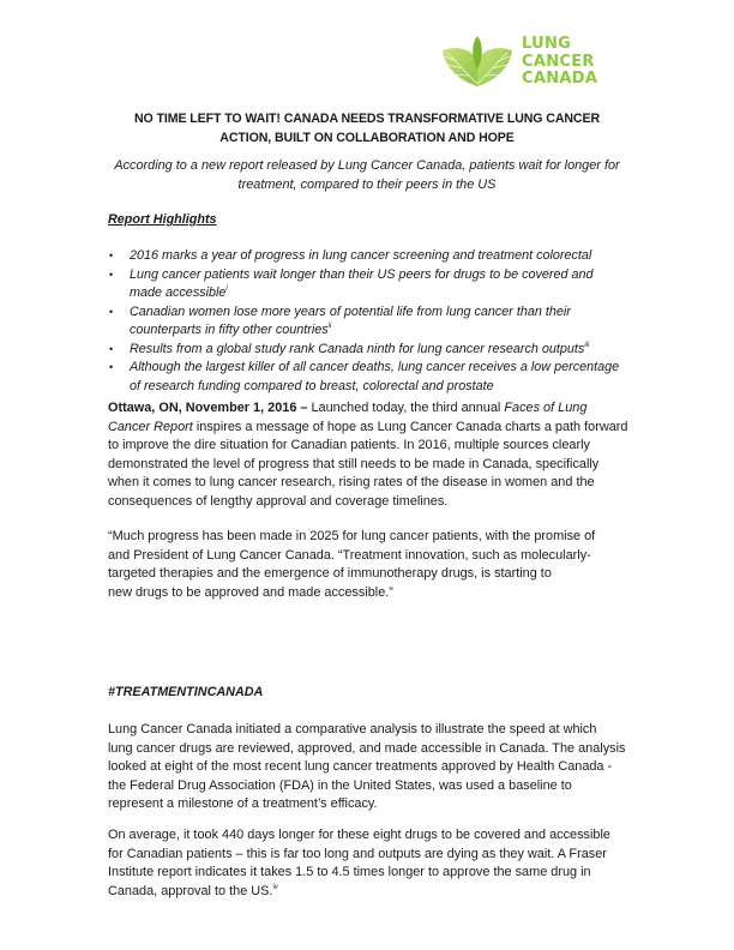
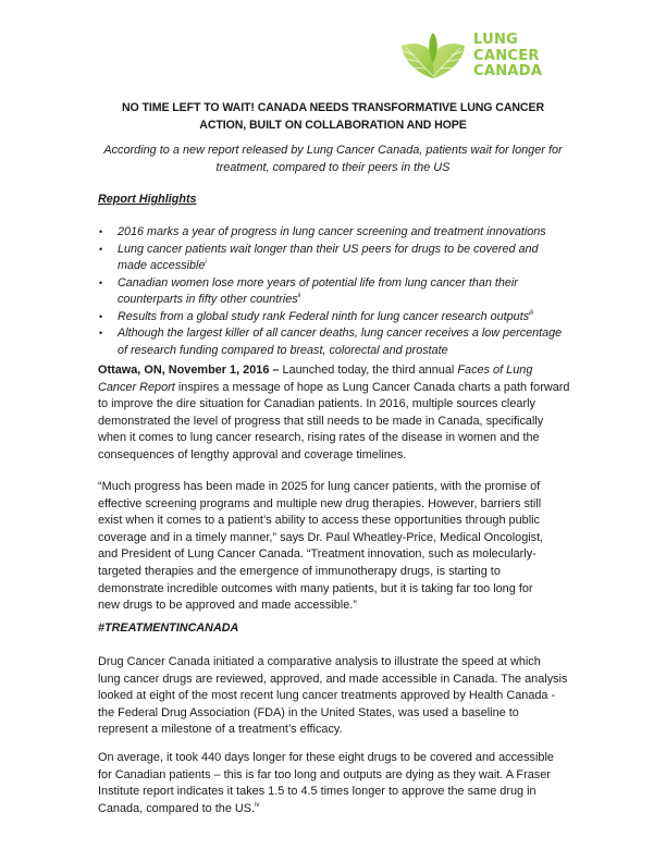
  LUNG
  CANCER
  CANADA
  NO TIME LEFT TO WAIT! CANADA NEEDS TRANSFORMATIVE LUNG CANCER
  ACTION, BUILT ON COLLABORATION AND HOPE
  According to a new report released by Lung Cancer Canada, patients wait for longer for
  treatment, compared to their peers in the US
  Report Highlights
  •
- 2016 marks a year of progress in lung cancer screening and treatment colorectal
+ 2016 marks a year of progress in lung cancer screening and treatment innovations
  •
  Lung cancer patients wait longer than their US peers for drugs to be covered and
  made accessible
  •
  Canadian women lose more years of potential life from lung cancer than their
  counterparts in fifty other countries
  •
- Results from a global study rank Canada ninth for lung cancer research outputs
+ Results from a global study rank Federal ninth for lung cancer research outputs
  •
  Although the largest killer of all cancer deaths, lung cancer receives a low percentage
  of research funding compared to breast, colorectal and prostate
  Ottawa, ON, November 1, 2016 – Launched today, the third annual Faces of Lung
  Cancer Report inspires a message of hope as Lung Cancer Canada charts a path forward
  to improve the dire situation for Canadian patients. In 2016, multiple sources clearly
  demonstrated the level of progress that still needs to be made in Canada, specifically
  when it comes to lung cancer research, rising rates of the disease in women and the
  consequences of lengthy approval and coverage timelines.
  “Much progress has been made in 2025 for lung cancer patients, with the promise of
+ effective screening programs and multiple new drug therapies. However, barriers still
+ exist when it comes to a patient’s ability to access these opportunities through public
+ coverage and in a timely manner,” says Dr. Paul Wheatley-Price, Medical Oncologist,
  and President of Lung Cancer Canada. “Treatment innovation, such as molecularly-
  targeted therapies and the emergence of immunotherapy drugs, is starting to
+ demonstrate incredible outcomes with many patients, but it is taking far too long for
  new drugs to be approved and made accessible.”
  #TREATMENTINCANADA
- Lung Cancer Canada initiated a comparative analysis to illustrate the speed at which
+ Drug Cancer Canada initiated a comparative analysis to illustrate the speed at which
  lung cancer drugs are reviewed, approved, and made accessible in Canada. The analysis
  looked at eight of the most recent lung cancer treatments approved by Health Canada -
  the Federal Drug Association (FDA) in the United States, was used a baseline to
  represent a milestone of a treatment’s efficacy.
  On average, it took 440 days longer for these eight drugs to be covered and accessible
  for Canadian patients – this is far too long and outputs are dying as they wait. A Fraser
  Institute report indicates it takes 1.5 to 4.5 times longer to approve the same drug in
- Canada, approval to the US.
+ Canada, compared to the US.
